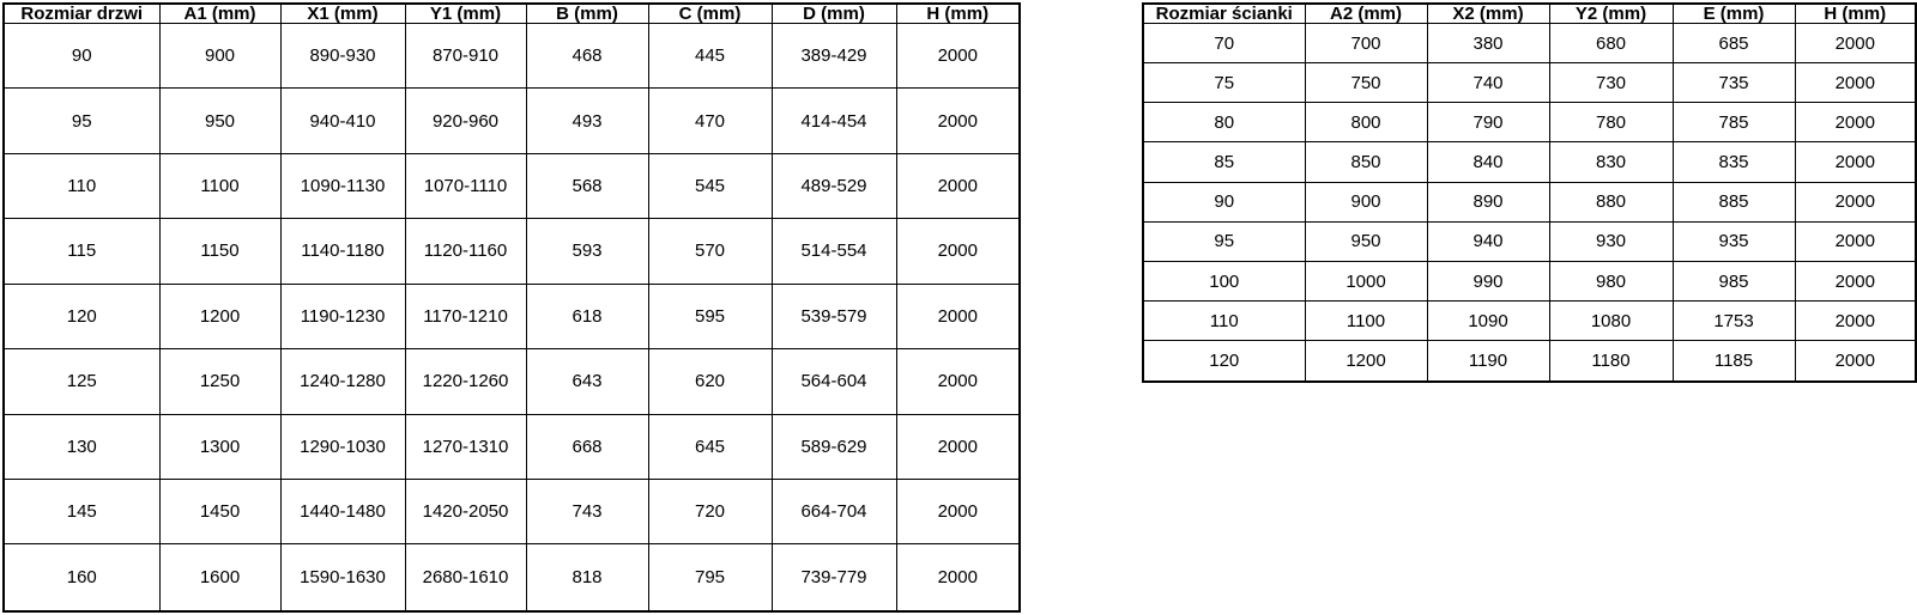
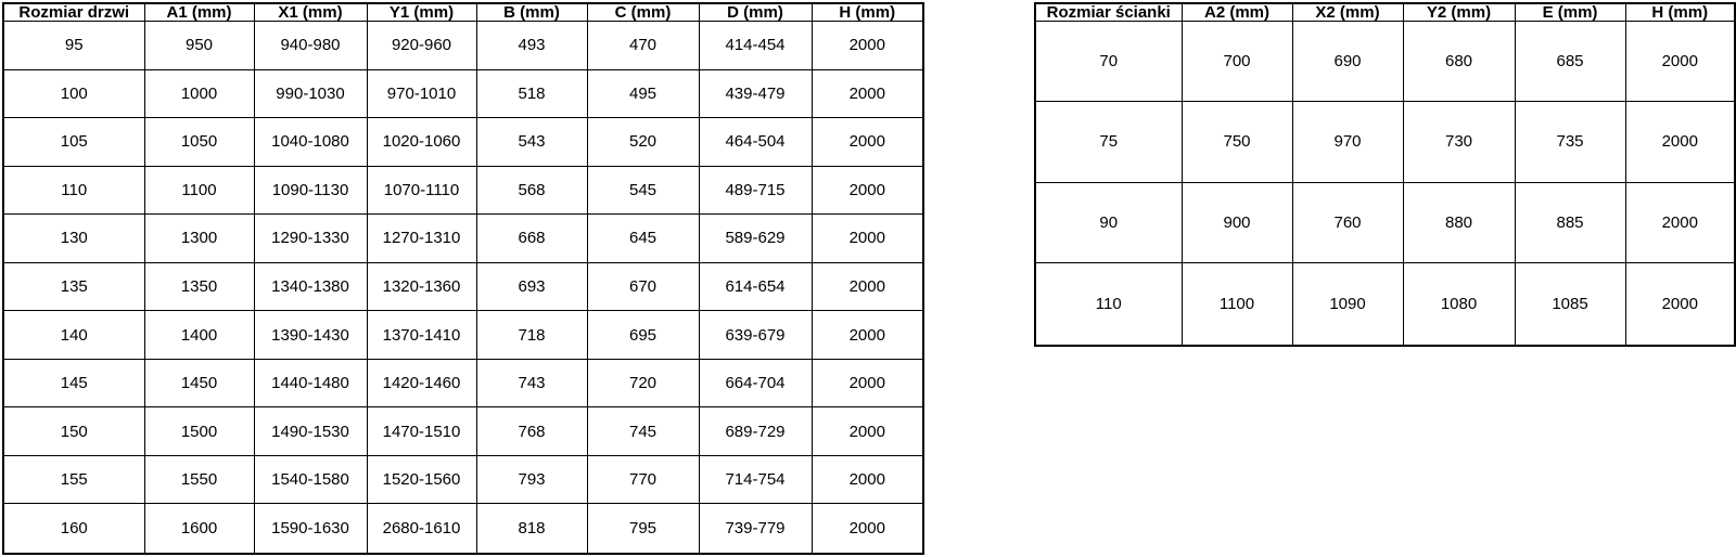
  Rozmiar drzwi	A1 (mm)	X1 (mm)	Y1 (mm)	B (mm)	C (mm)	D (mm)	H (mm)
- 90	900	890-930	870-910	468	445	389-429	2000
- 95	950	940-410	920-960	493	470	414-454	2000
+ 95	950	940-980	920-960	493	470	414-454	2000
+ 100	1000	990-1030	970-1010	518	495	439-479	2000
+ 105	1050	1040-1080	1020-1060	543	520	464-504	2000
- 110	1100	1090-1130	1070-1110	568	545	489-529	2000
+ 110	1100	1090-1130	1070-1110	568	545	489-715	2000
- 115	1150	1140-1180	1120-1160	593	570	514-554	2000
- 120	1200	1190-1230	1170-1210	618	595	539-579	2000
- 125	1250	1240-1280	1220-1260	643	620	564-604	2000
- 130	1300	1290-1030	1270-1310	668	645	589-629	2000
+ 130	1300	1290-1330	1270-1310	668	645	589-629	2000
+ 135	1350	1340-1380	1320-1360	693	670	614-654	2000
+ 140	1400	1390-1430	1370-1410	718	695	639-679	2000
- 145	1450	1440-1480	1420-2050	743	720	664-704	2000
+ 145	1450	1440-1480	1420-1460	743	720	664-704	2000
+ 150	1500	1490-1530	1470-1510	768	745	689-729	2000
+ 155	1550	1540-1580	1520-1560	793	770	714-754	2000
  160	1600	1590-1630	2680-1610	818	795	739-779	2000
  Rozmiar ścianki	A2 (mm)	X2 (mm)	Y2 (mm)	E (mm)	H (mm)
- 70	700	380	680	685	2000
+ 70	700	690	680	685	2000
- 75	750	740	730	735	2000
+ 75	750	970	730	735	2000
- 80	800	790	780	785	2000
- 85	850	840	830	835	2000
- 90	900	890	880	885	2000
+ 90	900	760	880	885	2000
- 95	950	940	930	935	2000
- 100	1000	990	980	985	2000
- 110	1100	1090	1080	1753	2000
+ 110	1100	1090	1080	1085	2000
- 120	1200	1190	1180	1185	2000
